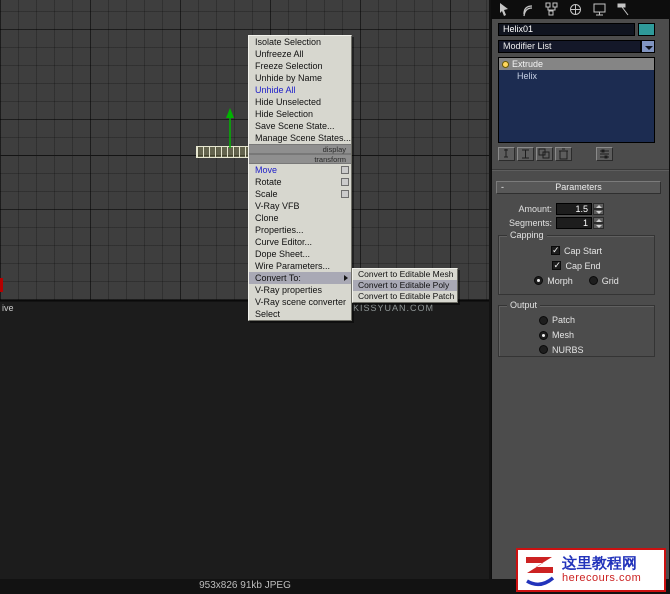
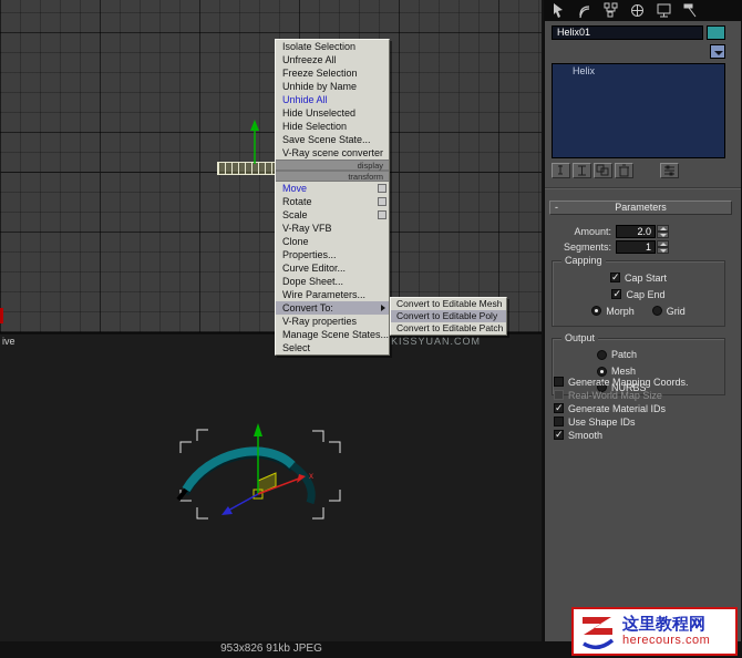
  ive
  KISSYUAN.COM
+ x
  Isolate Selection
  Unfreeze All
  Freeze Selection
  Unhide by Name
  Unhide All
  Hide Unselected
  Hide Selection
  Save Scene State...
- Manage Scene States...
+ V-Ray scene converter
  display
  transform
  Move
  Rotate
  Scale
  V-Ray VFB
  Clone
  Properties...
  Curve Editor...
  Dope Sheet...
  Wire Parameters...
  Convert To:
  V-Ray properties
- V-Ray scene converter
+ Manage Scene States...
  Select
  Convert to Editable Mesh
  Convert to Editable Poly
  Convert to Editable Patch
  Helix01
- Modifier List
- Extrude
  Helix
  -
  Parameters
  Amount:
- 1.5
+ 2.0
  Segments:
  1
  Capping
  Cap Start
  Cap End
  Morph
  Grid
  Output
  Patch
  Mesh
  NURBS
+ Generate Mapping Coords.
+ Real-World Map Size
+ Generate Material IDs
+ Use Shape IDs
+ Smooth
  953x826 91kb JPEG
  这里教程网
  herecours.com
